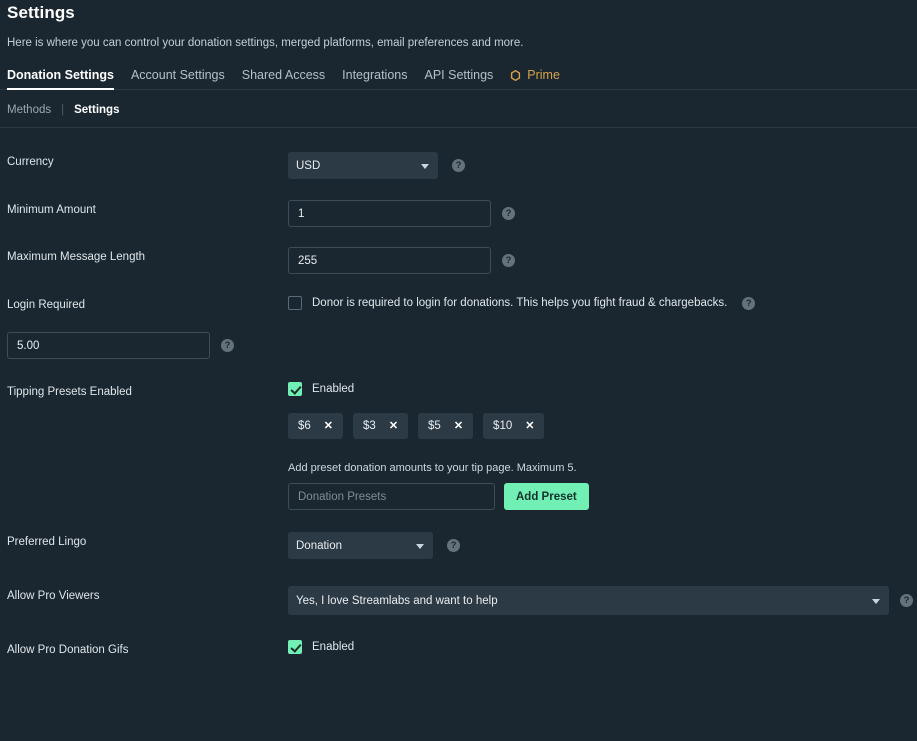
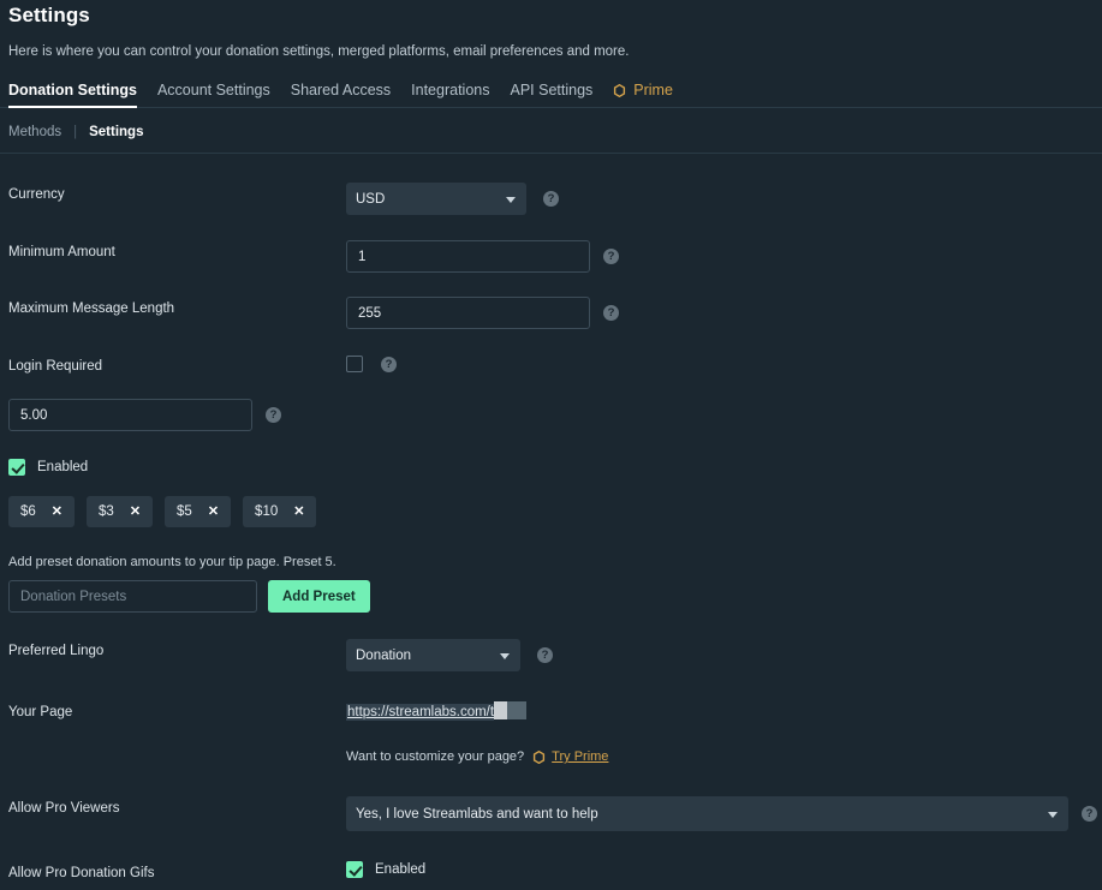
  Settings
  Here is where you can control your donation settings, merged platforms, email preferences and more.
  Donation Settings
  Account Settings
  Shared Access
  Integrations
  API Settings
  Prime
  Methods
  |
  Settings
  Currency
  USD
  ?
  Minimum Amount
  1
  ?
  Maximum Message Length
  255
  ?
  Login Required
- Donor is required to login for donations. This helps you fight fraud & chargebacks.
  ?
  5.00
  ?
- Tipping Presets Enabled
  Enabled
  $6
  ✕
  $3
  ✕
  $5
  ✕
  $10
  ✕
- Add preset donation amounts to your tip page. Maximum 5.
+ Add preset donation amounts to your tip page. Preset 5.
  Donation Presets
  Add Preset
  Preferred Lingo
  Donation
  ?
+ Your Page
+ https://streamlabs.com/t
+ Want to customize your page?
+ Try Prime
  Allow Pro Viewers
  Yes, I love Streamlabs and want to help
  ?
  Allow Pro Donation Gifs
  Enabled
